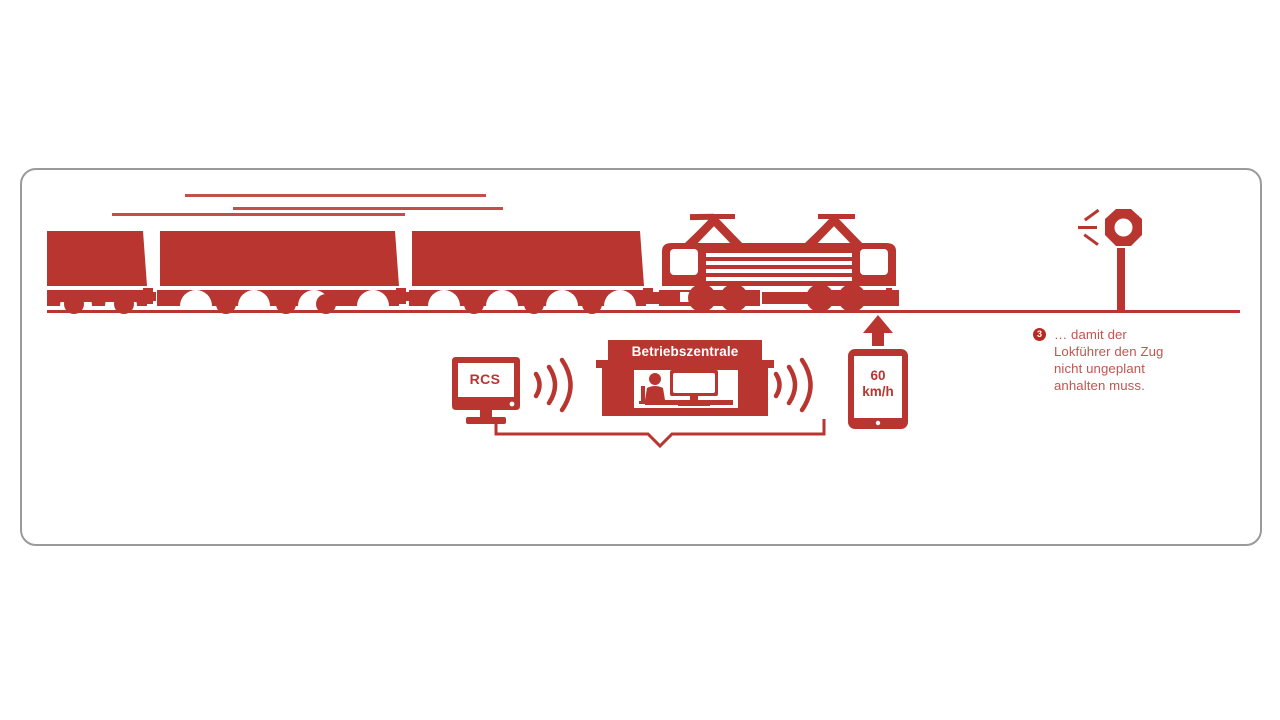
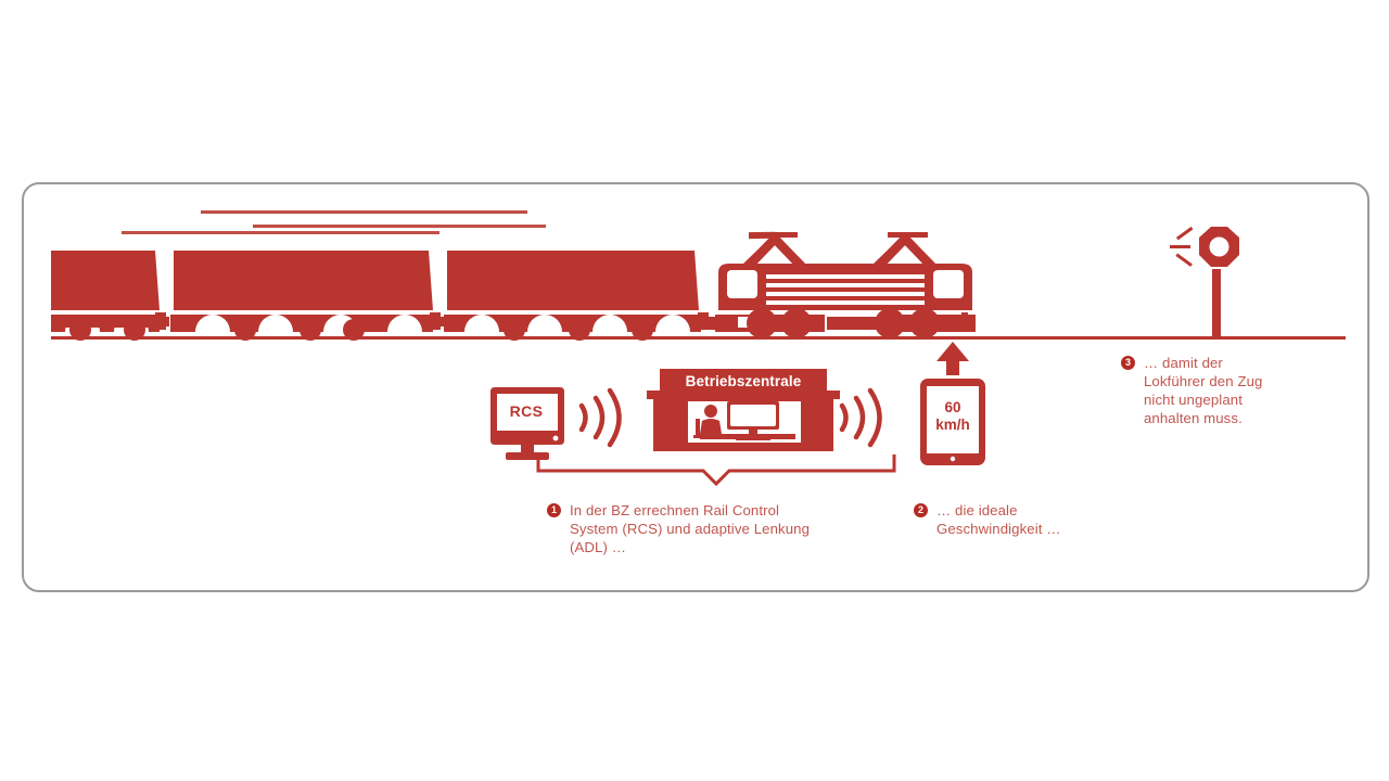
  RCS
  Betriebszentrale
  60
  km/h
+ 1
+ In der BZ errechnen Rail Control
+ System (RCS) und adaptive Lenkung
+ (ADL) …
+ 2
+ … die ideale
+ Geschwindigkeit …
  3
  … damit der
  Lokführer den Zug
  nicht ungeplant
  anhalten muss.
